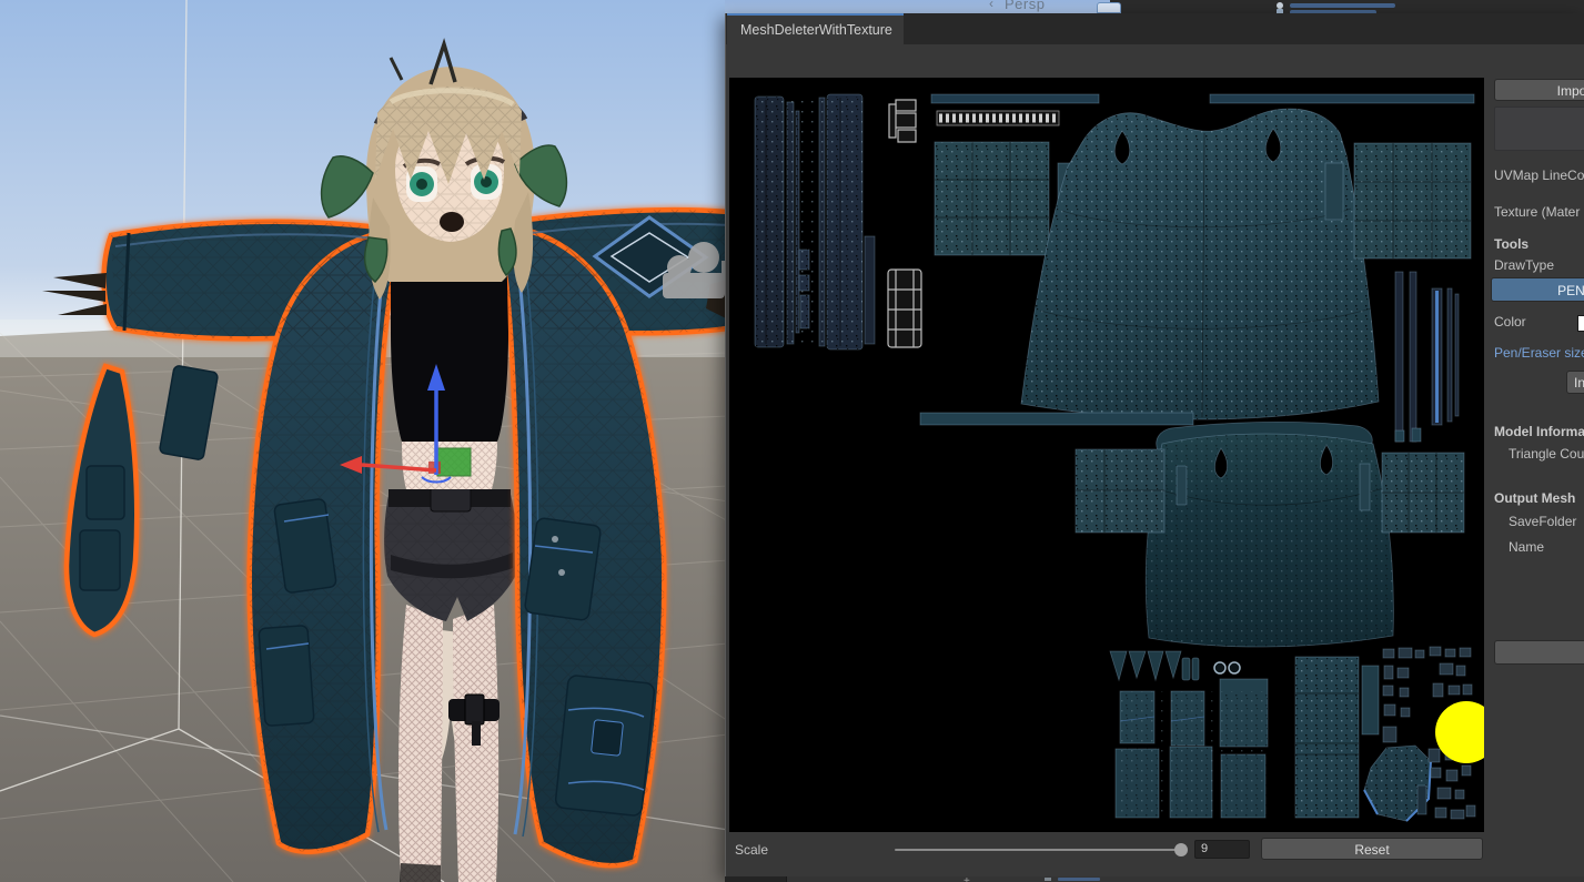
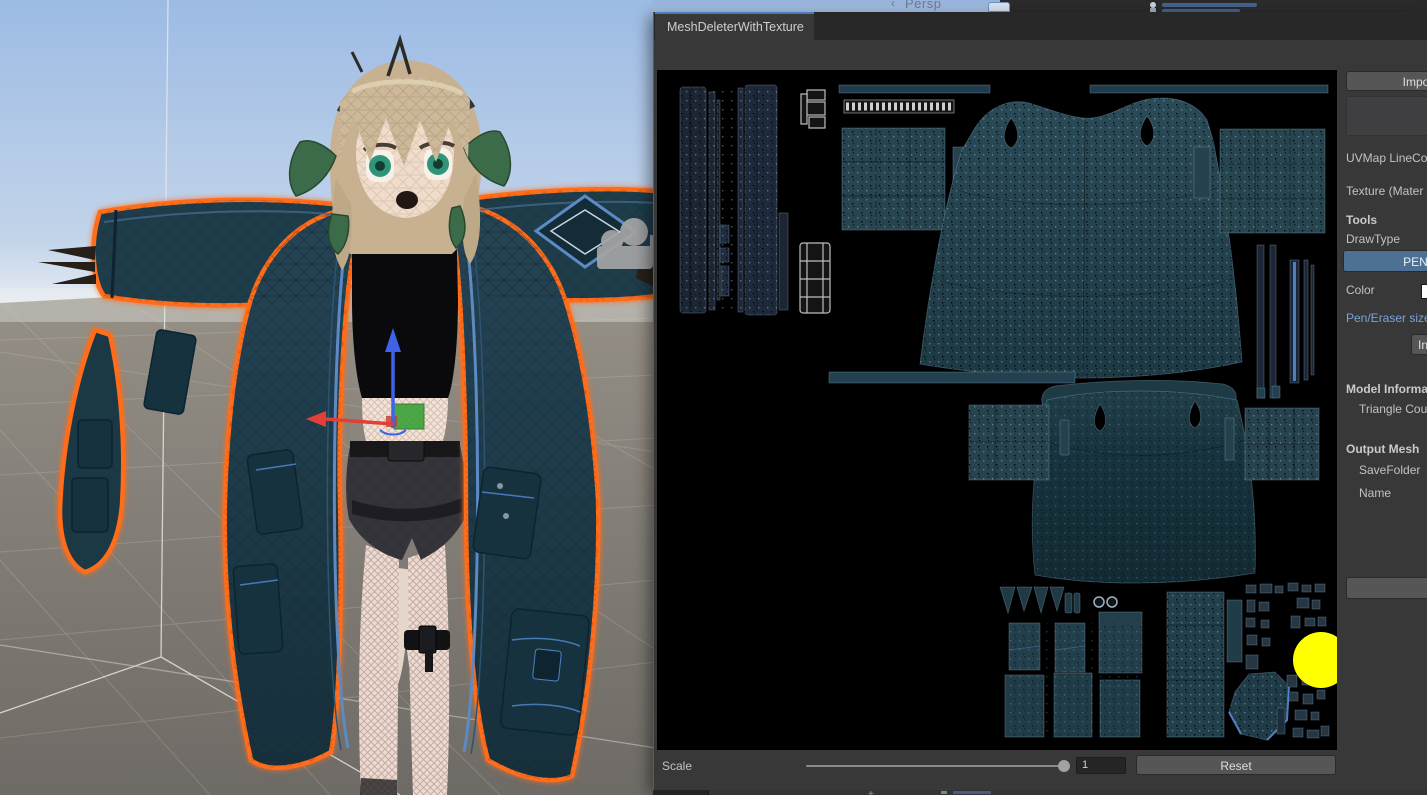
  ‹
  Persp
  MeshDeleterWithTexture
  Impo
  UVMap LineCo
  Texture (Mater
  Tools
  DrawType
  PEN
  Color
  Pen/Eraser siz
  Model Informa
  Triangle Cou
  Output Mesh
  SaveFolder
  Name
  Scale
- 9
+ 1
  Reset
